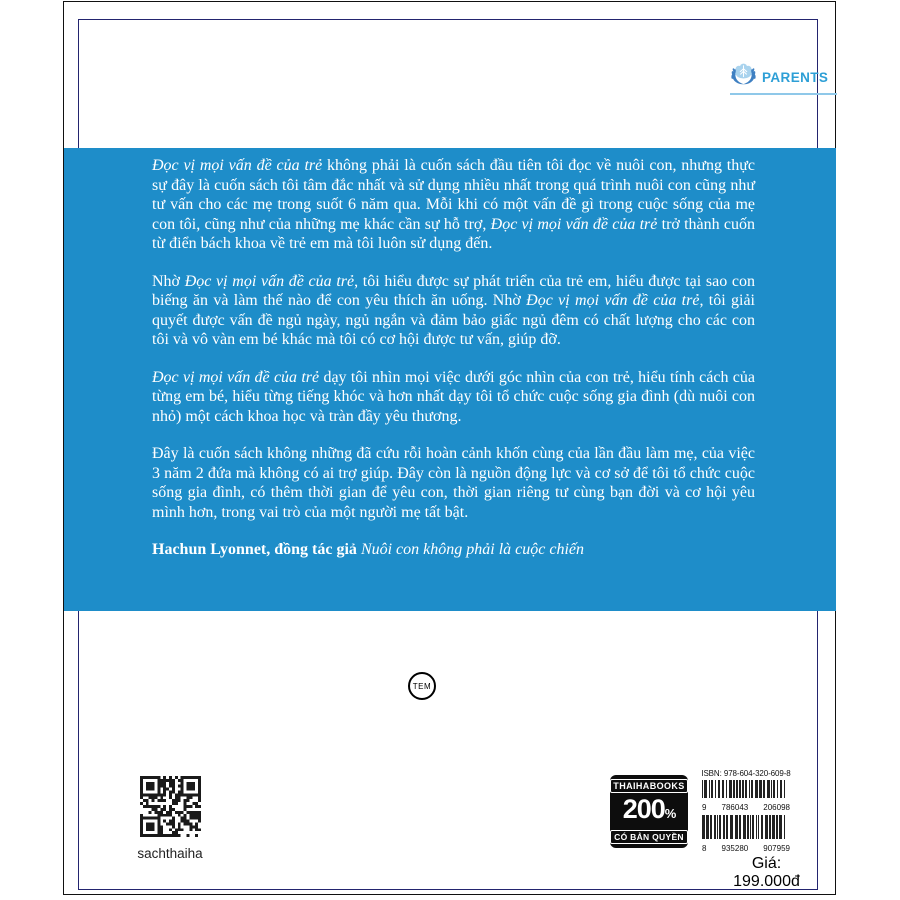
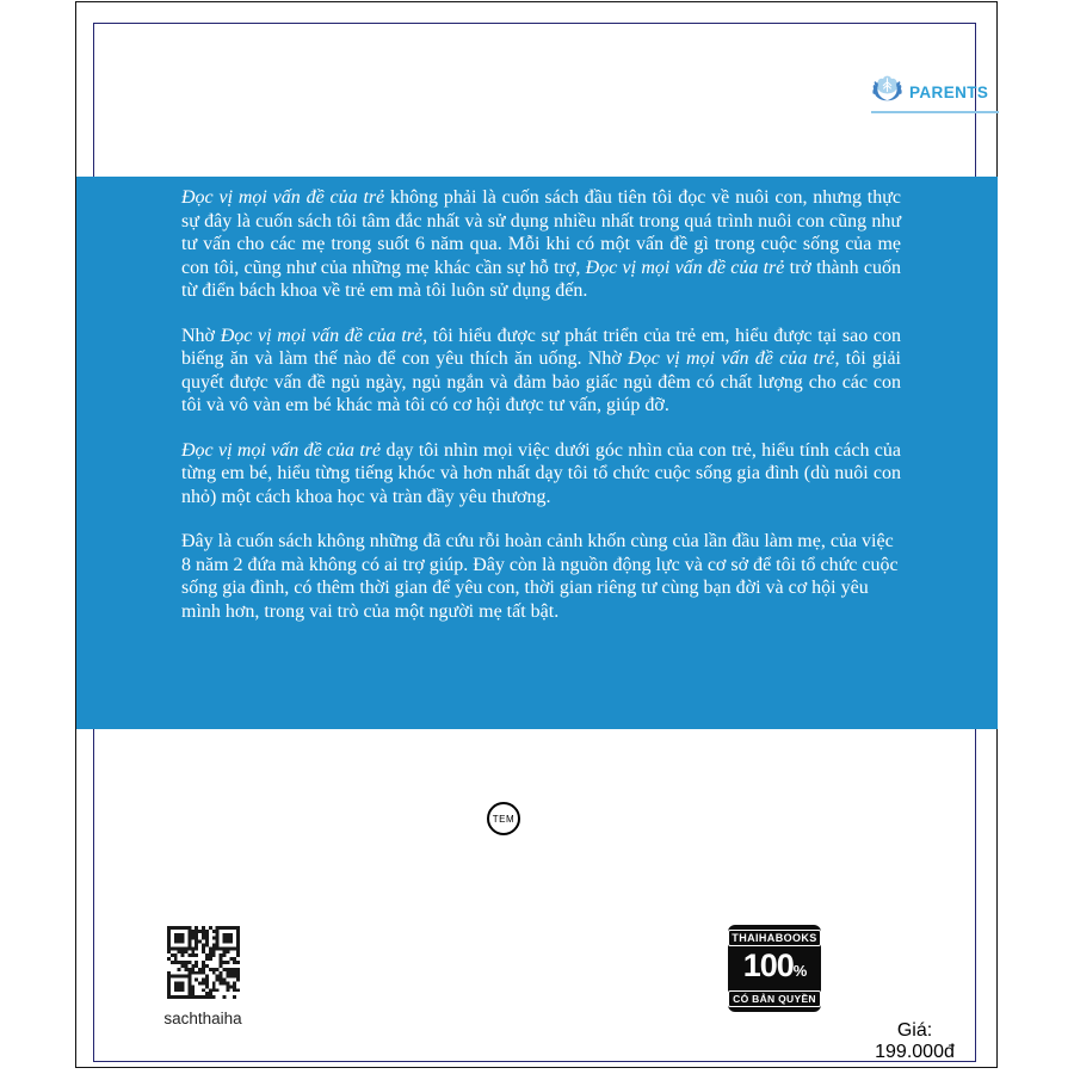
  PARENTS
  Đọc vị mọi vấn đề của trẻ không phải là cuốn sách đầu tiên tôi đọc về nuôi con, nhưng thực sự đây là cuốn sách tôi tâm đắc nhất và sử dụng nhiều nhất trong quá trình nuôi con cũng như tư vấn cho các mẹ trong suốt 6 năm qua. Mỗi khi có một vấn đề gì trong cuộc sống của mẹ con tôi, cũng như của những mẹ khác cần sự hỗ trợ, Đọc vị mọi vấn đề của trẻ trở thành cuốn từ điển bách khoa về trẻ em mà tôi luôn sử dụng đến.
  Nhờ Đọc vị mọi vấn đề của trẻ, tôi hiểu được sự phát triển của trẻ em, hiểu được tại sao con biếng ăn và làm thế nào để con yêu thích ăn uống. Nhờ Đọc vị mọi vấn đề của trẻ, tôi giải quyết được vấn đề ngủ ngày, ngủ ngắn và đảm bảo giấc ngủ đêm có chất lượng cho các con tôi và vô vàn em bé khác mà tôi có cơ hội được tư vấn, giúp đỡ.
  Đọc vị mọi vấn đề của trẻ dạy tôi nhìn mọi việc dưới góc nhìn của con trẻ, hiểu tính cách của từng em bé, hiểu từng tiếng khóc và hơn nhất dạy tôi tổ chức cuộc sống gia đình (dù nuôi con nhỏ) một cách khoa học và tràn đầy yêu thương.
- Đây là cuốn sách không những đã cứu rỗi hoàn cảnh khốn cùng của lần đầu làm mẹ, của việc 3 năm 2 đứa mà không có ai trợ giúp. Đây còn là nguồn động lực và cơ sở để tôi tổ chức cuộc sống gia đình, có thêm thời gian để yêu con, thời gian riêng tư cùng bạn đời và cơ hội yêu mình hơn, trong vai trò của một người mẹ tất bật.
+ Đây là cuốn sách không những đã cứu rỗi hoàn cảnh khốn cùng của lần đầu làm mẹ, của việc 8 năm 2 đứa mà không có ai trợ giúp. Đây còn là nguồn động lực và cơ sở để tôi tổ chức cuộc sống gia đình, có thêm thời gian để yêu con, thời gian riêng tư cùng bạn đời và cơ hội yêu mình hơn, trong vai trò của một người mẹ tất bật.
- Hachun Lyonnet, đồng tác giả Nuôi con không phải là cuộc chiến
  TEM
  sachthaiha
  THAIHABOOKS
- 200%
+ 100%
  CÓ BẢN QUYỀN
- ISBN: 978-604-320-609-8
- 9
- 786043
- 206098
- 8
- 935280
- 907959
  Giá: 199.000đ
